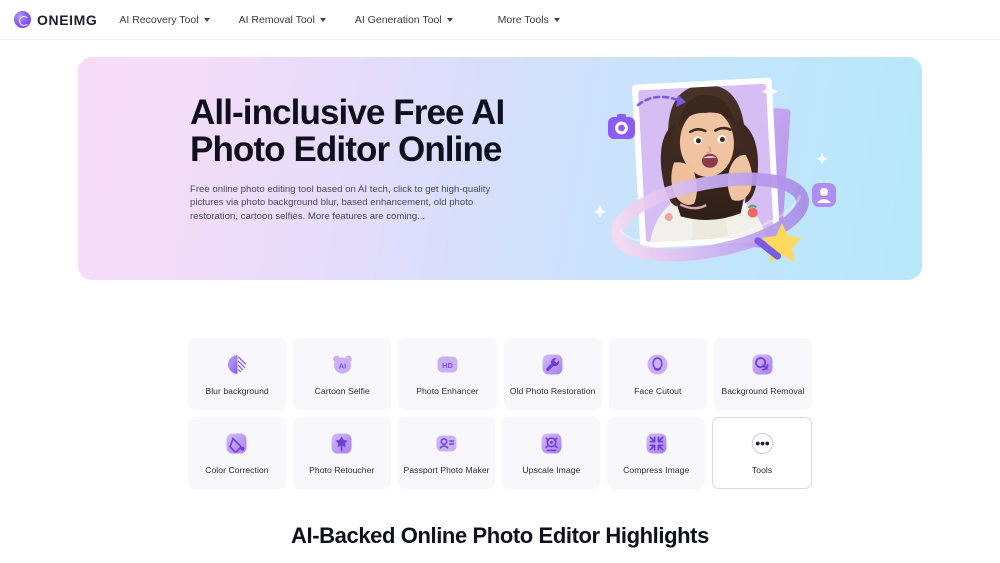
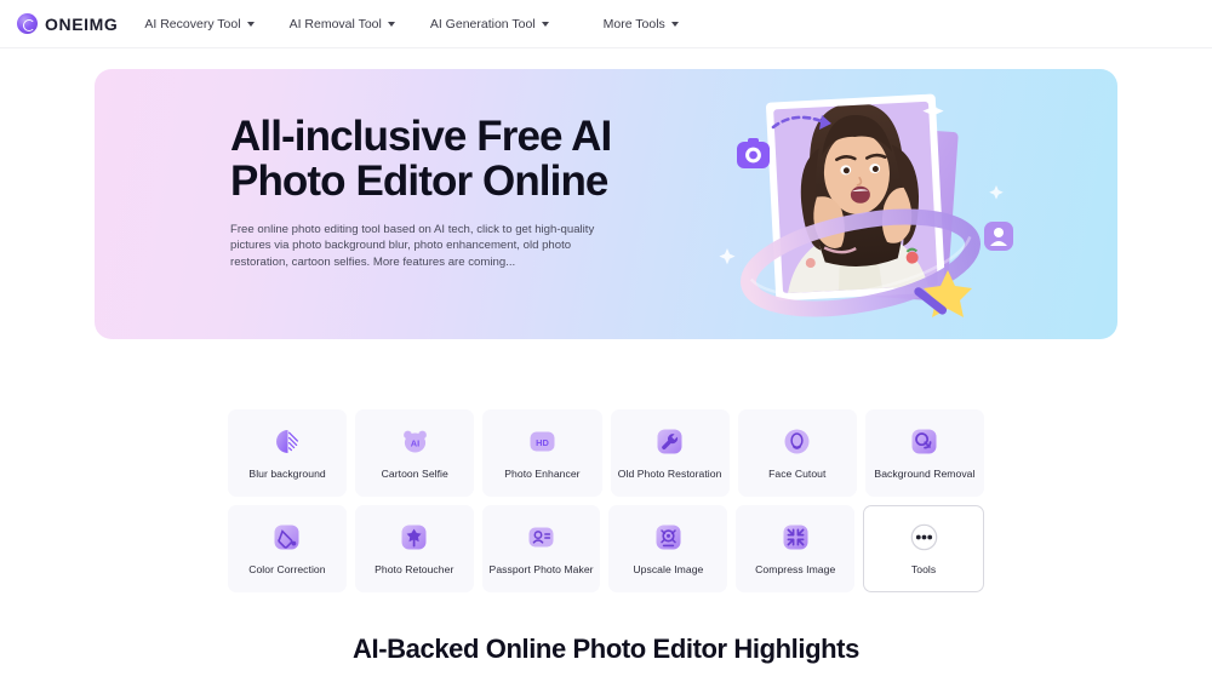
  ONEIMG
  AI Recovery Tool
  AI Removal Tool
  AI Generation Tool
  More Tools
  All-inclusive Free AI
  Photo Editor Online
- Free online photo editing tool based on AI tech, click to get high-quality pictures via photo background blur, based enhancement, old photo restoration, cartoon selfies. More features are coming...
+ Free online photo editing tool based on AI tech, click to get high-quality pictures via photo background blur, photo enhancement, old photo restoration, cartoon selfies. More features are coming...
  Blur background
  AI
  Cartoon Selfie
  HD
  Photo Enhancer
  Old Photo Restoration
  Face Cutout
  Background Removal
  Color Correction
  Photo Retoucher
  Passport Photo Maker
  Upscale Image
  Compress Image
  Tools
  AI-Backed Online Photo Editor Highlights
